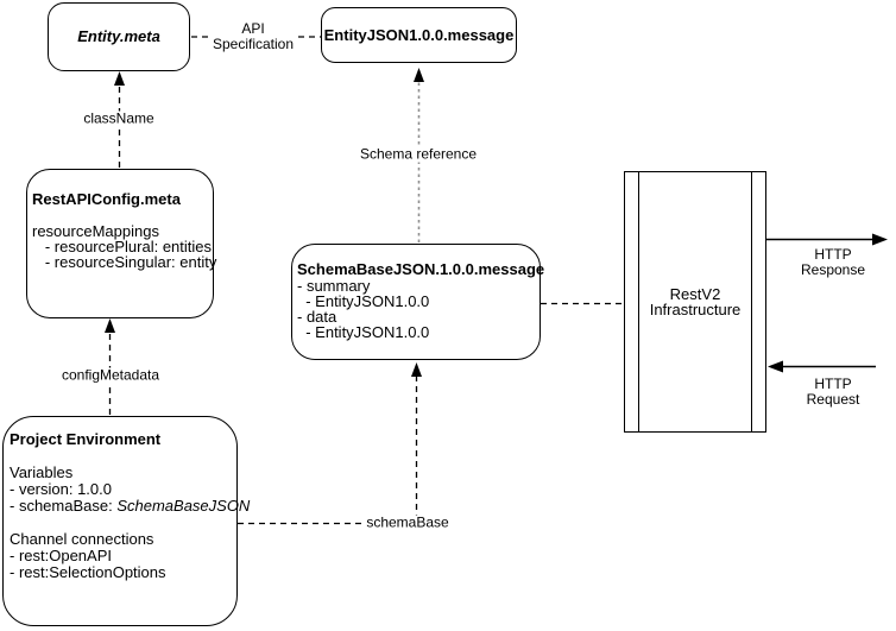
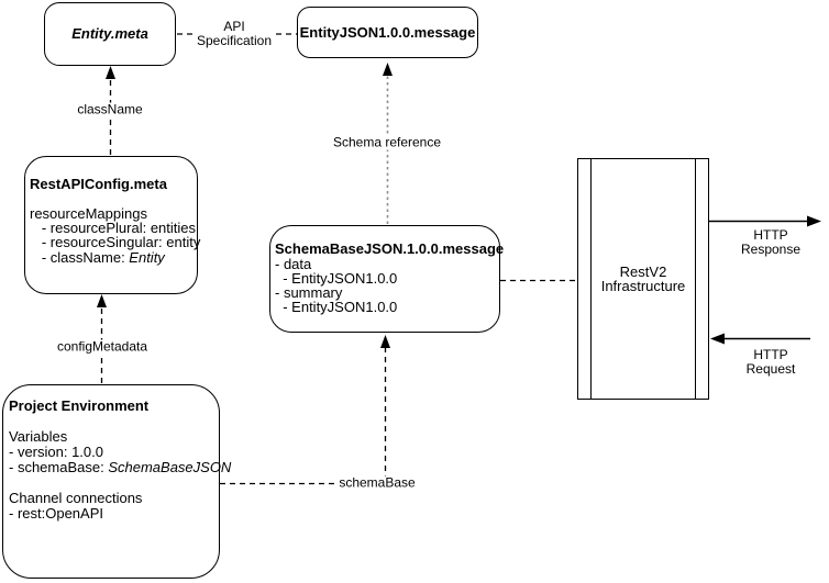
  Entity.meta
  EntityJSON1.0.0.message
  RestAPIConfig.meta
  resourceMappings
  - resourcePlural: entities
  - resourceSingular: entity
+ - className: Entity
  SchemaBaseJSON.1.0.0.message
- - summary
+ - data
  - EntityJSON1.0.0
- - data
+ - summary
  - EntityJSON1.0.0
  Project Environment
  Variables
  - version: 1.0.0
  - schemaBase: SchemaBaseJSON
  Channel connections
  - rest:OpenAPI
- - rest:SelectionOptions
  RestV2
  Infrastructure
  API
  Specification
  className
  Schema reference
  configMetadata
  schemaBase
  HTTP Response
  HTTP Request
